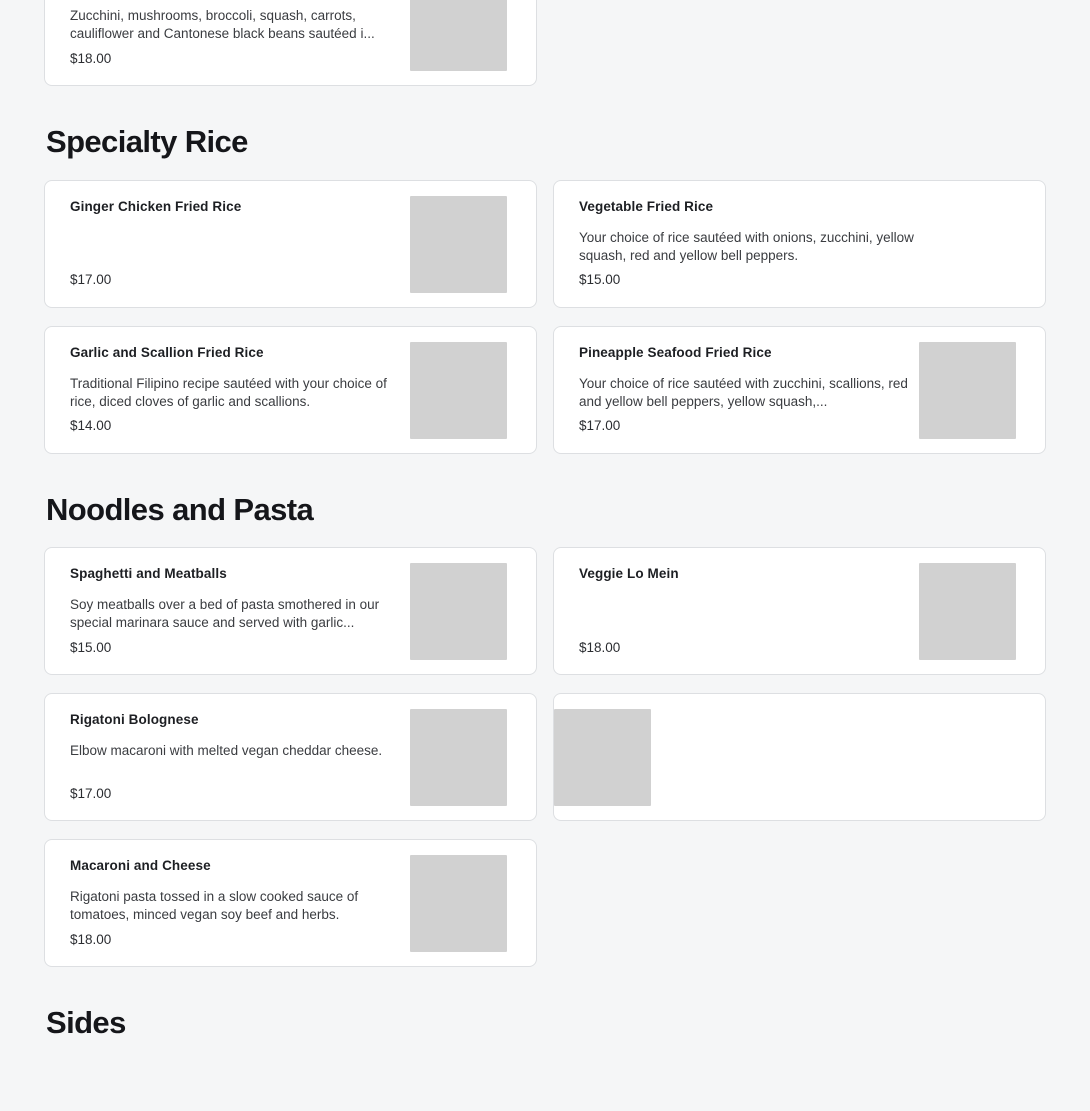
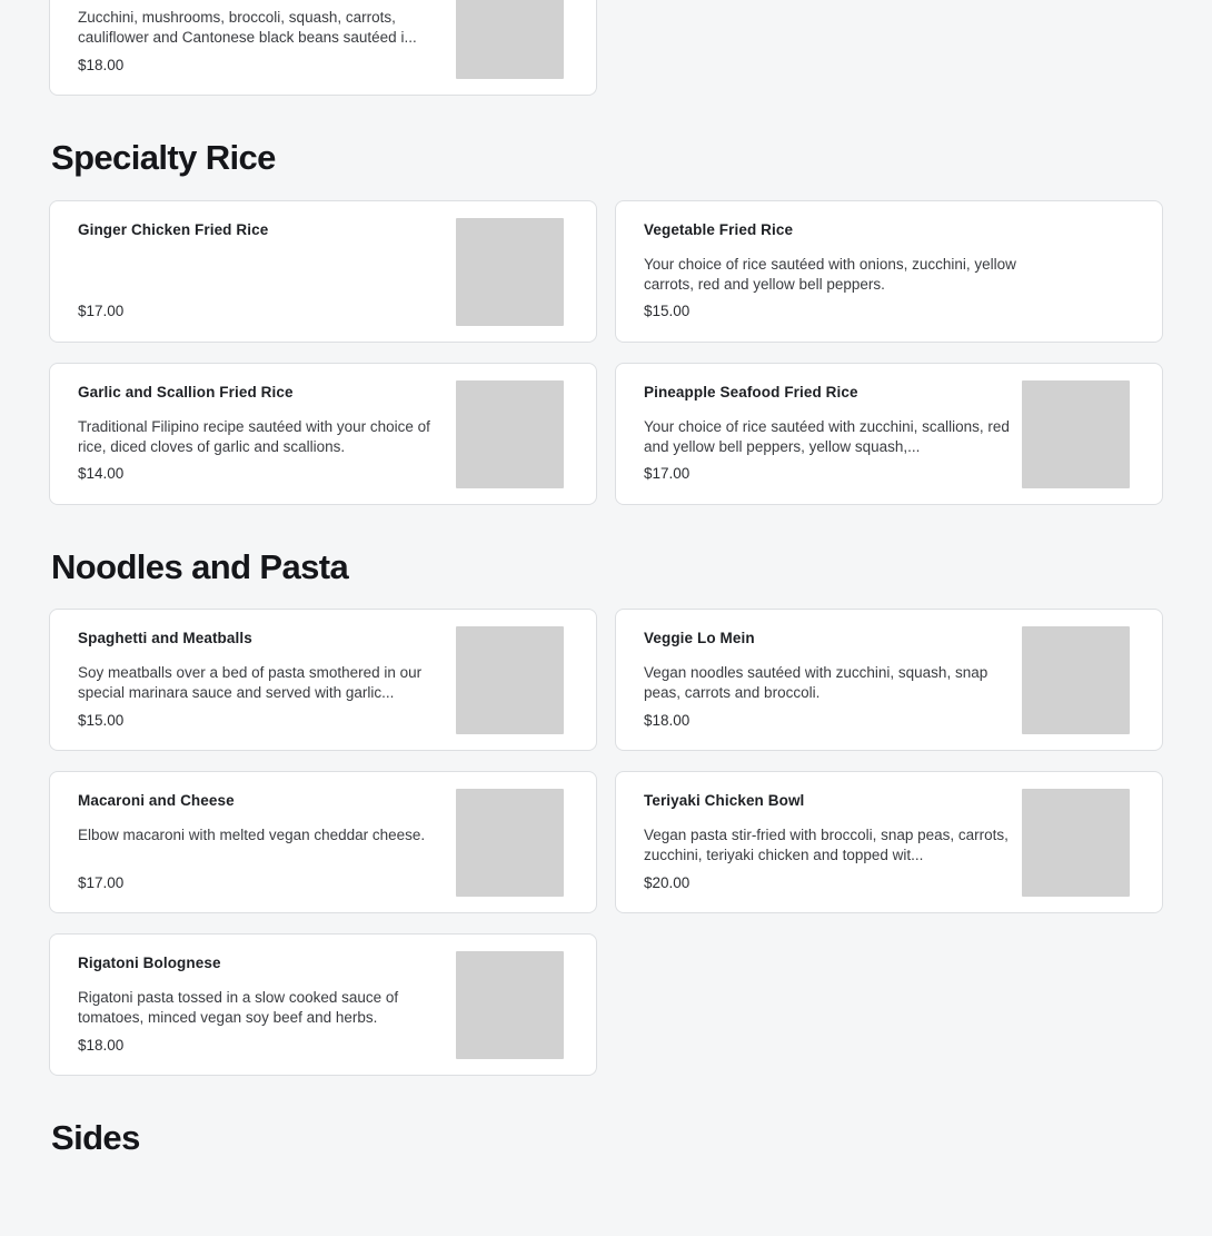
  Zucchini, mushrooms, broccoli, squash, carrots, cauliflower and Cantonese black beans sautéed i...
  $18.00
  Specialty Rice
  Ginger Chicken Fried Rice
  $17.00
  Vegetable Fried Rice
- Your choice of rice sautéed with onions, zucchini, yellow squash, red and yellow bell peppers.
+ Your choice of rice sautéed with onions, zucchini, yellow carrots, red and yellow bell peppers.
  $15.00
  Garlic and Scallion Fried Rice
  Traditional Filipino recipe sautéed with your choice of rice, diced cloves of garlic and scallions.
  $14.00
  Pineapple Seafood Fried Rice
  Your choice of rice sautéed with zucchini, scallions, red and yellow bell peppers, yellow squash,...
  $17.00
  Noodles and Pasta
  Spaghetti and Meatballs
  Soy meatballs over a bed of pasta smothered in our special marinara sauce and served with garlic...
  $15.00
  Veggie Lo Mein
+ Vegan noodles sautéed with zucchini, squash, snap peas, carrots and broccoli.
  $18.00
- Rigatoni Bolognese
+ Macaroni and Cheese
  Elbow macaroni with melted vegan cheddar cheese.
  $17.00
+ Teriyaki Chicken Bowl
+ Vegan pasta stir-fried with broccoli, snap peas, carrots, zucchini, teriyaki chicken and topped wit...
+ $20.00
- Macaroni and Cheese
+ Rigatoni Bolognese
  Rigatoni pasta tossed in a slow cooked sauce of tomatoes, minced vegan soy beef and herbs.
  $18.00
  Sides
